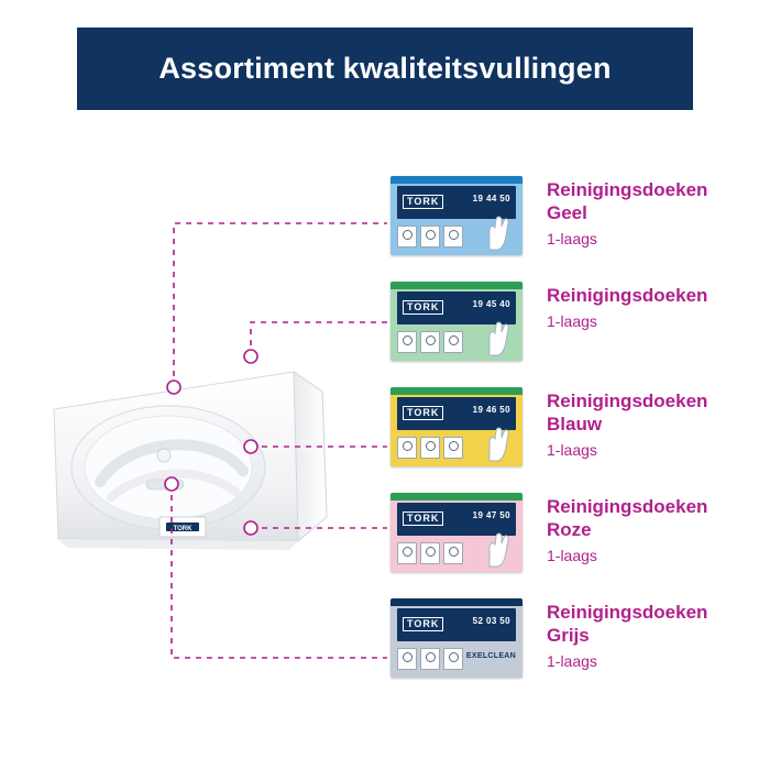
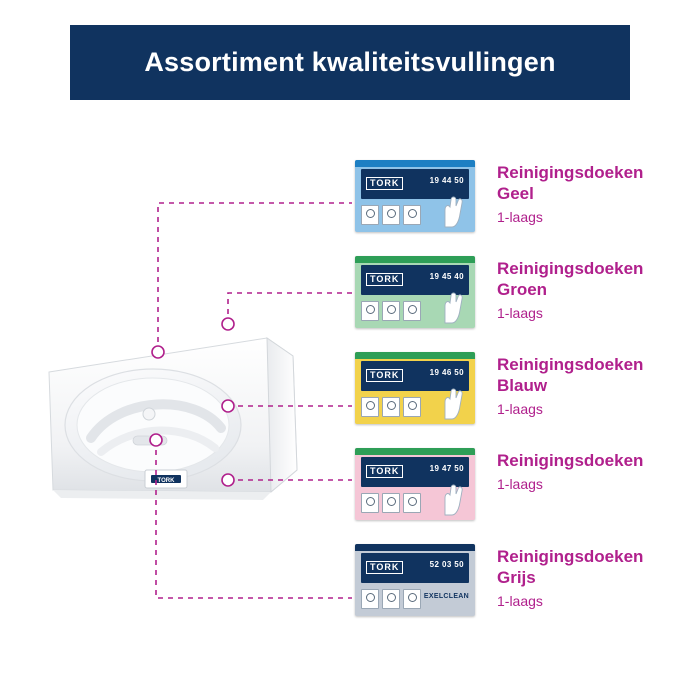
  Assortiment kwaliteitsvullingen
  TORK
  19 44 50
  Reinigingsdoeken
  Geel
  1-laags
  TORK
  19 45 40
  Reinigingsdoeken
+ Groen
  1-laags
  TORK
  19 46 50
  Reinigingsdoeken
  Blauw
  1-laags
  TORK
  19 47 50
  Reinigingsdoeken
- Roze
  1-laags
  TORK
  52 03 50
  Reinigingsdoeken
  Grijs
  1-laags
